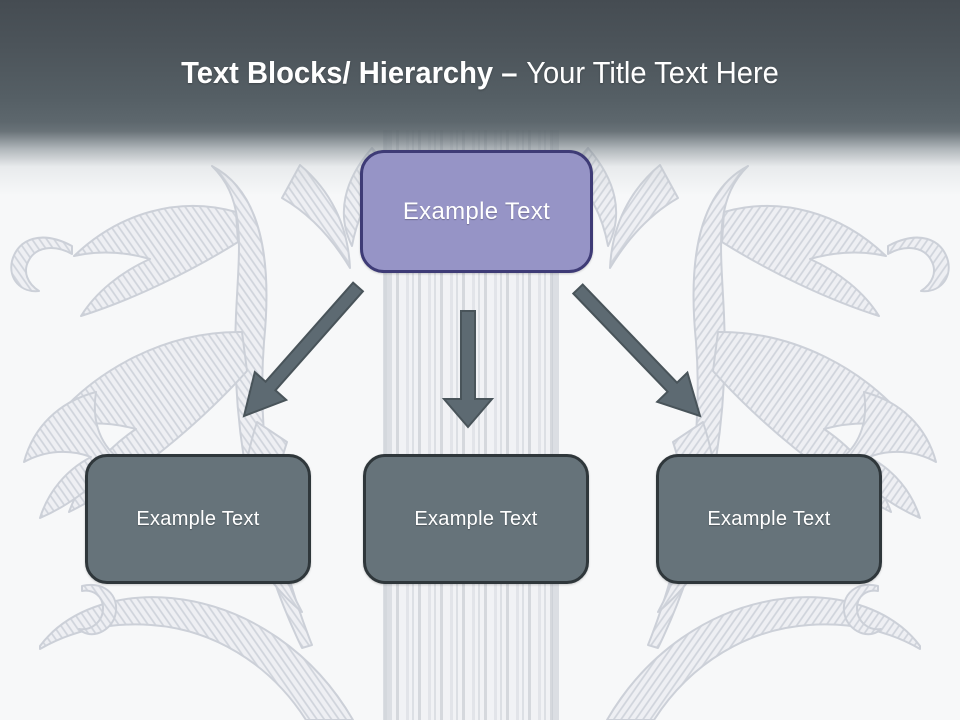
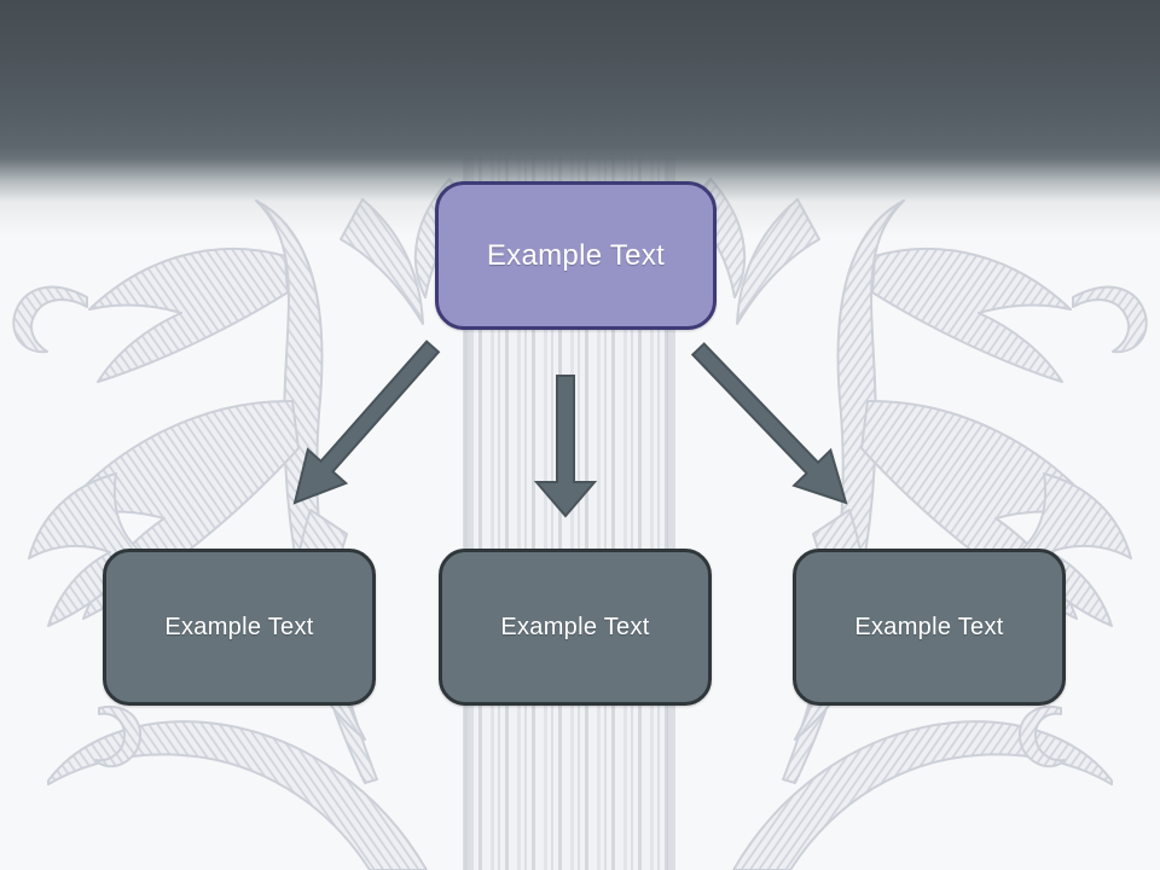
- Text Blocks/ Hierarchy – Your Title Text Here
  Example Text
  Example Text
  Example Text
  Example Text
